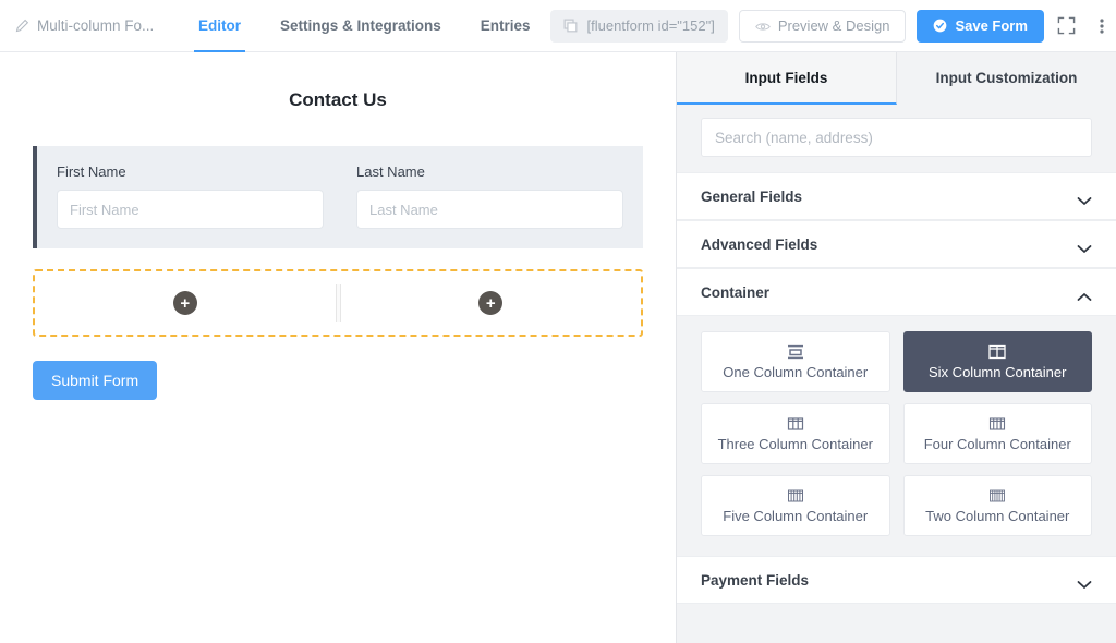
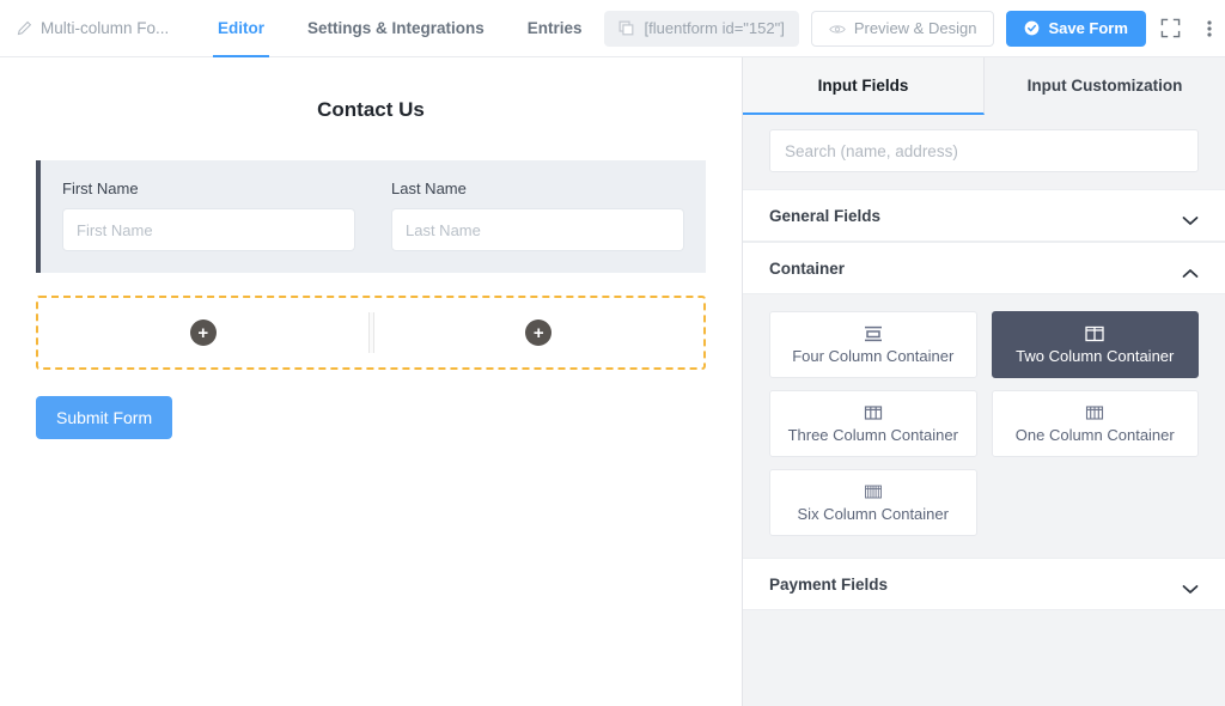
  Multi-column Fo...
  Editor
  Settings & Integrations
  Entries
  [fluentform id="152"]
  Preview & Design
  Save Form
  Contact Us
  First Name
  First Name
  Last Name
  Last Name
  +
  +
  Submit Form
  Input Fields
  Input Customization
  Search (name, address)
  General Fields
- Advanced Fields
  Container
- One Column Container
+ Four Column Container
- Six Column Container
+ Two Column Container
  Three Column Container
- Four Column Container
+ One Column Container
- Five Column Container
- Two Column Container
+ Six Column Container
  Payment Fields
